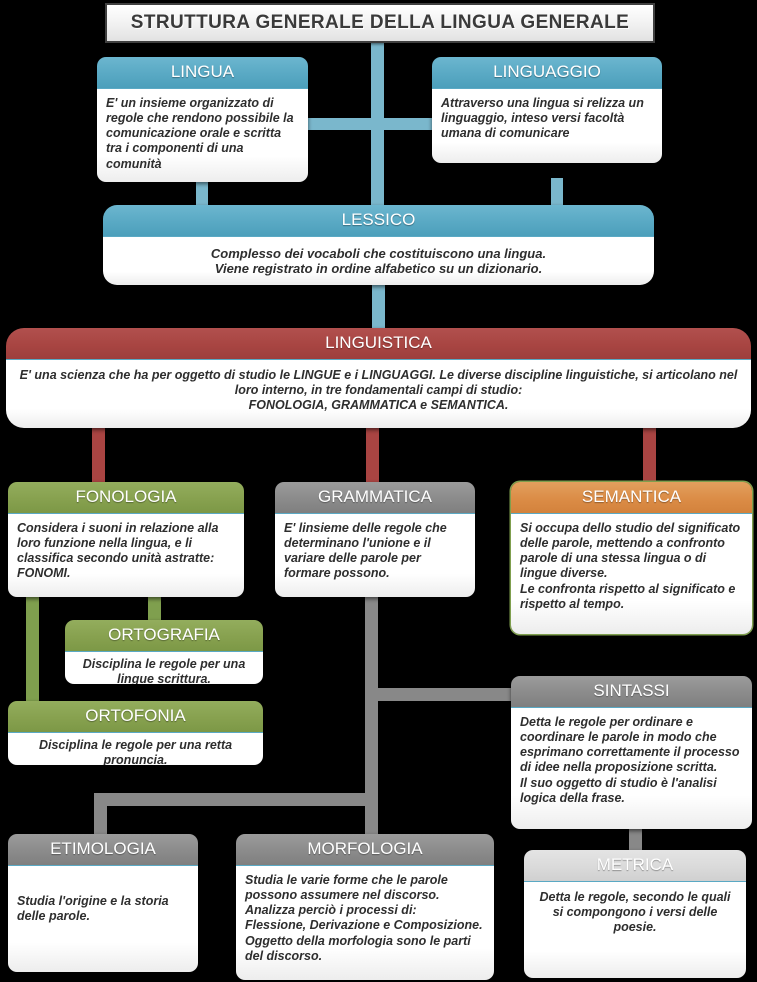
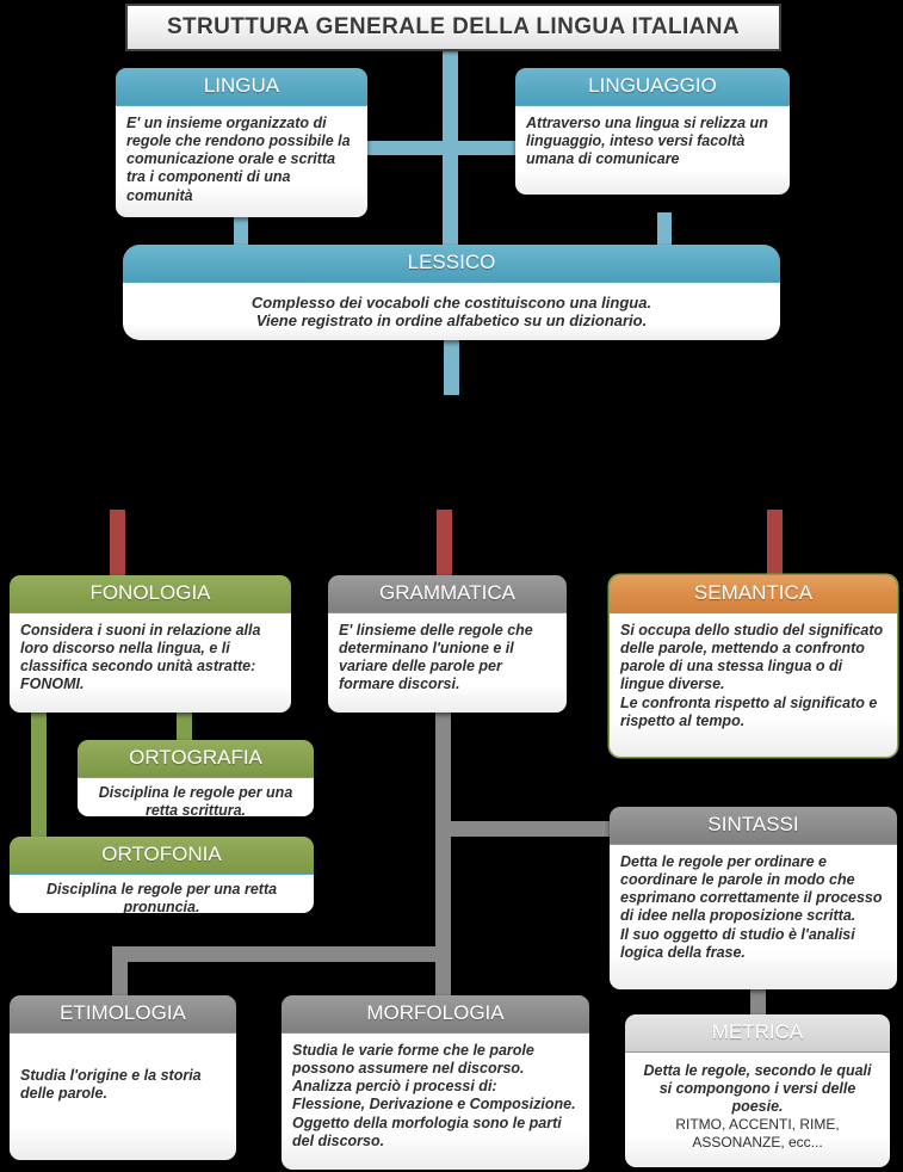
- STRUTTURA GENERALE DELLA LINGUA GENERALE
+ STRUTTURA GENERALE DELLA LINGUA ITALIANA
  LINGUA
  E' un insieme organizzato di regole che rendono possibile la comunicazione orale e scritta tra i componenti di una comunità
  LINGUAGGIO
  Attraverso una lingua si relizza un linguaggio, inteso versi facoltà umana di comunicare
  LESSICO
  Complesso dei vocaboli che costituiscono una lingua.
  Viene registrato in ordine alfabetico su un dizionario.
- LINGUISTICA
- E' una scienza che ha per oggetto di studio le LINGUE e i LINGUAGGI. Le diverse discipline linguistiche, si articolano nel loro interno, in tre fondamentali campi di studio:
- FONOLOGIA, GRAMMATICA e SEMANTICA.
  FONOLOGIA
- Considera i suoni in relazione alla loro funzione nella lingua, e li classifica secondo unità astratte: FONOMI.
+ Considera i suoni in relazione alla loro discorso nella lingua, e li classifica secondo unità astratte: FONOMI.
  GRAMMATICA
- E' linsieme delle regole che determinano l'unione e il variare delle parole per formare possono.
+ E' linsieme delle regole che determinano l'unione e il variare delle parole per formare discorsi.
  SEMANTICA
  Si occupa dello studio del significato delle parole, mettendo a confronto parole di una stessa lingua o di lingue diverse.
  Le confronta rispetto al significato e rispetto al tempo.
  ORTOGRAFIA
- Disciplina le regole per una lingue scrittura.
+ Disciplina le regole per una retta scrittura.
  ORTOFONIA
  Disciplina le regole per una retta pronuncia.
  SINTASSI
  Detta le regole per ordinare e coordinare le parole in modo che esprimano correttamente il processo di idee nella proposizione scritta.
  Il suo oggetto di studio è l'analisi logica della frase.
  ETIMOLOGIA
  Studia l'origine e la storia delle parole.
  MORFOLOGIA
  Studia le varie forme che le parole possono assumere nel discorso.
  Analizza perciò i processi di:
  Flessione, Derivazione e Composizione.
  Oggetto della morfologia sono le parti del discorso.
  METRICA
  Detta le regole, secondo le quali si compongono i versi delle poesie.
+ RITMO, ACCENTI, RIME, ASSONANZE, ecc...
